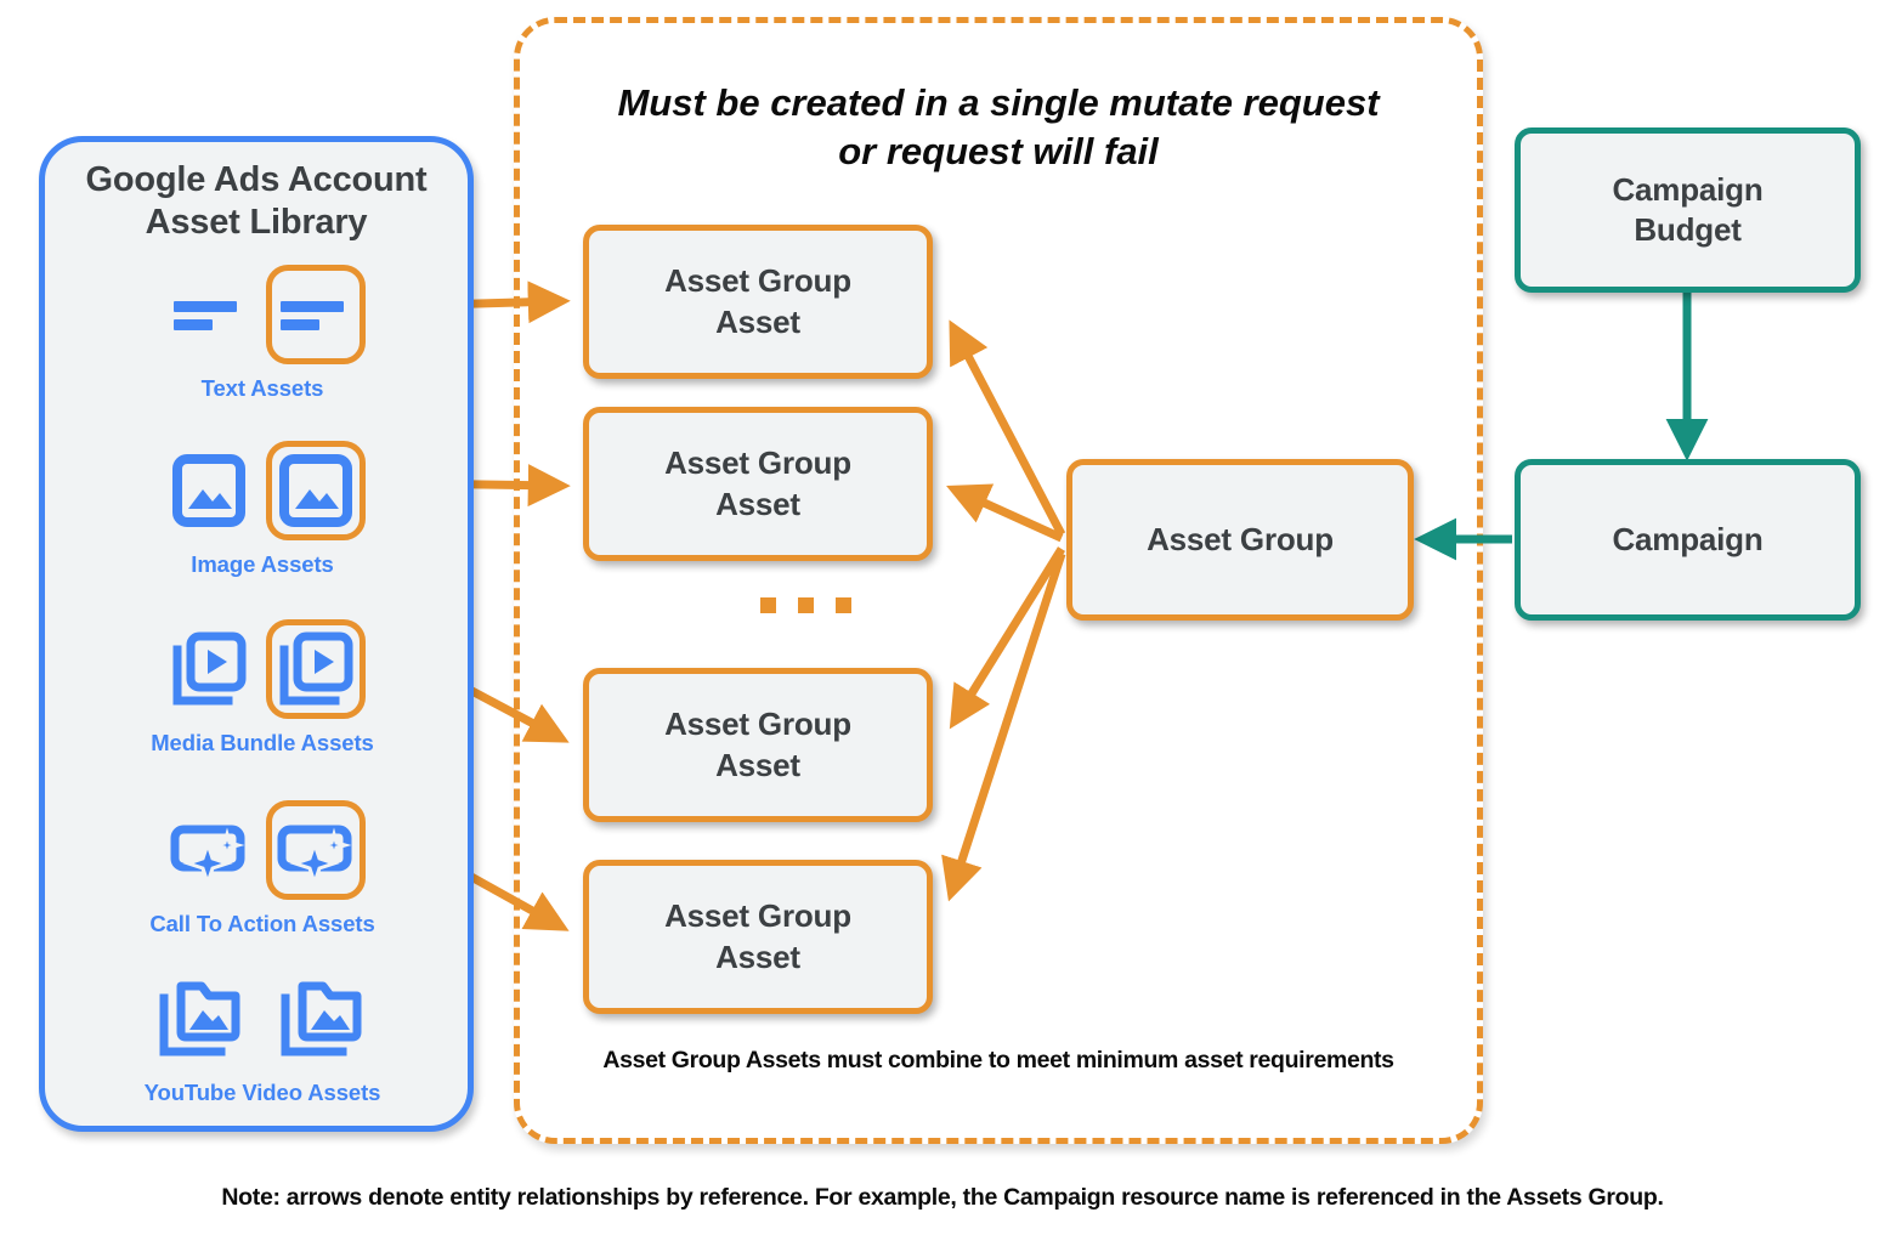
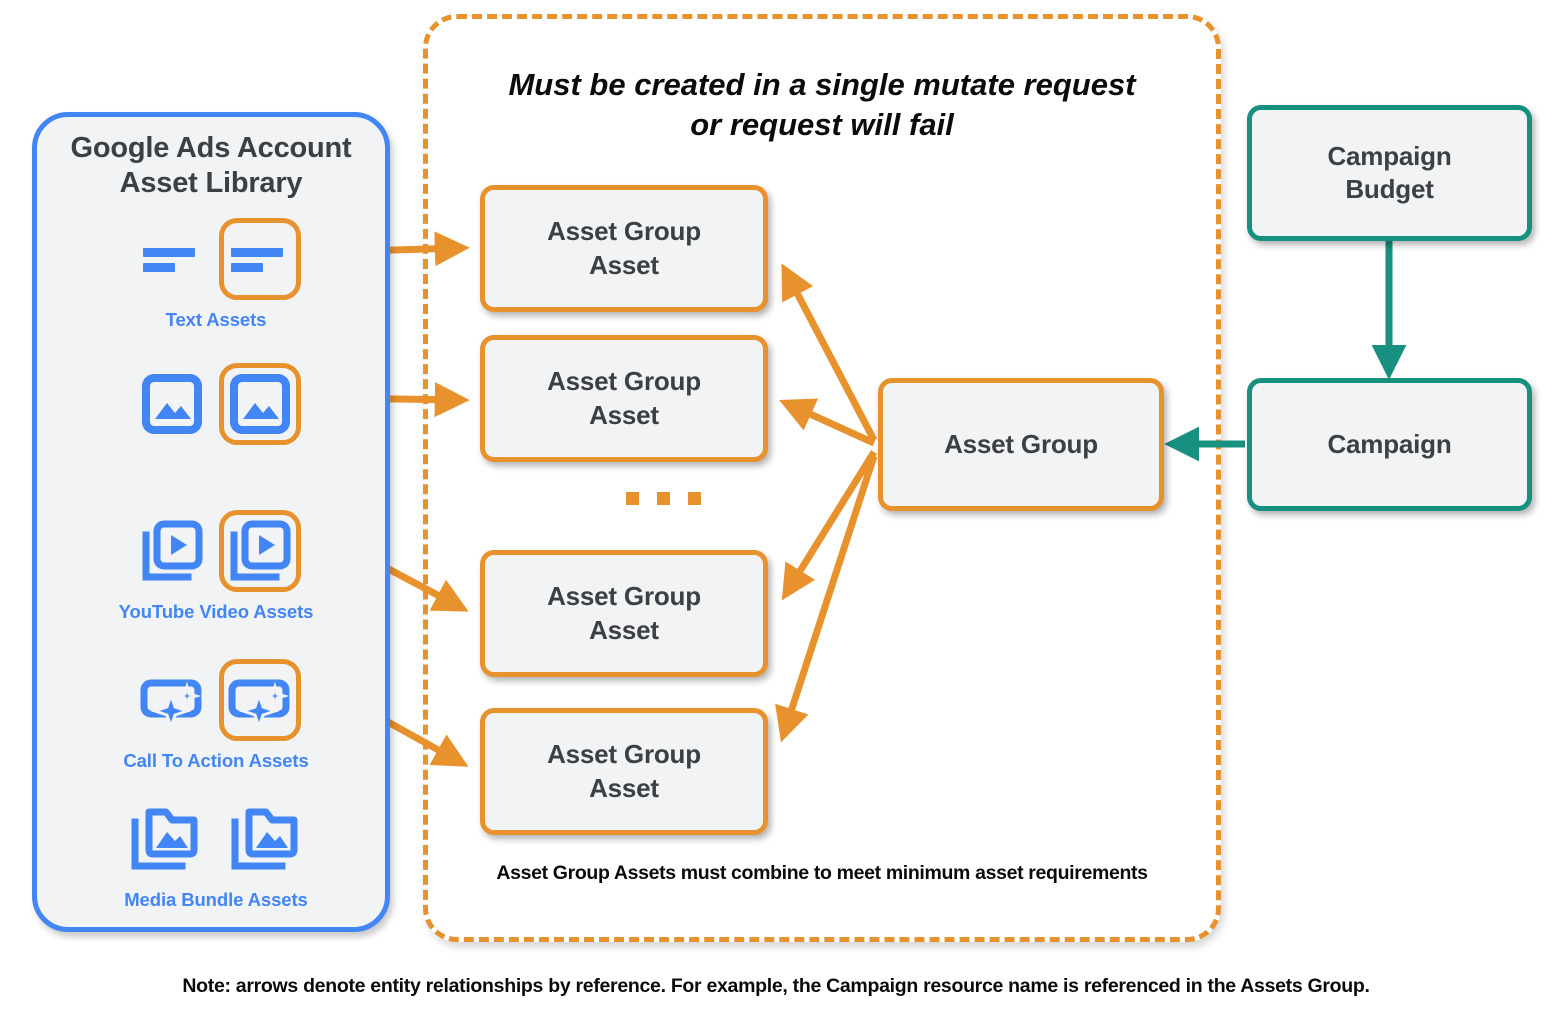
  Google Ads Account
  Asset Library
  Text Assets
- Image Assets
- Media Bundle Assets
+ YouTube Video Assets
  Call To Action Assets
- YouTube Video Assets
+ Media Bundle Assets
  Must be created in a single mutate request
  or request will fail
  Asset Group Assets must combine to meet minimum asset requirements
  Asset Group
  Asset
  Asset Group
  Asset
  Asset Group
  Asset
  Asset Group
  Asset
  Asset Group
  Campaign
  Budget
  Campaign
  Note: arrows denote entity relationships by reference. For example, the Campaign resource name is referenced in the Assets Group.
